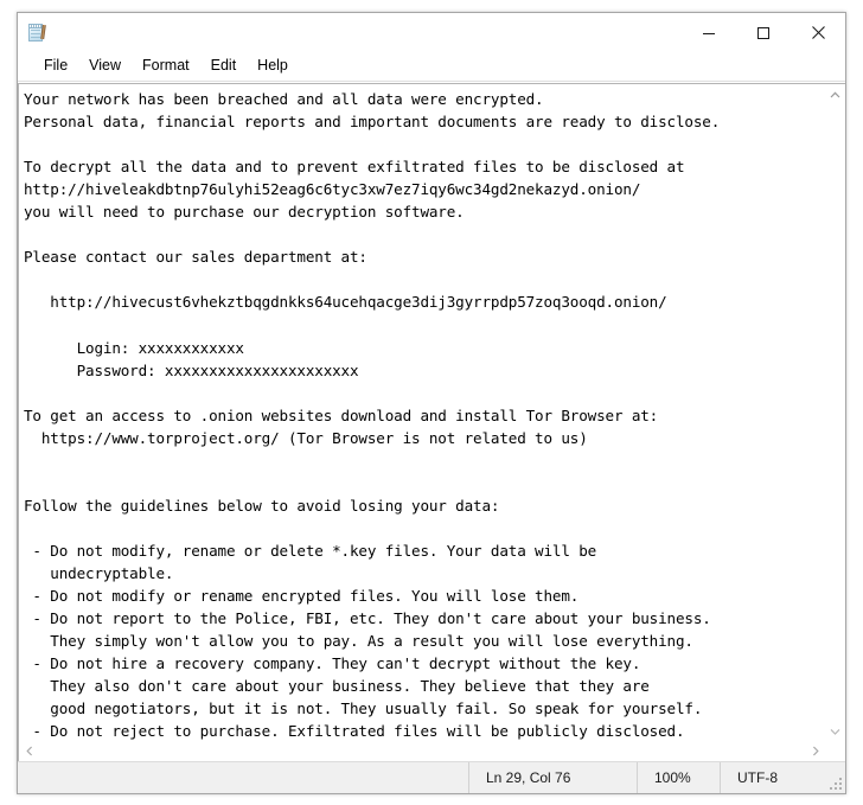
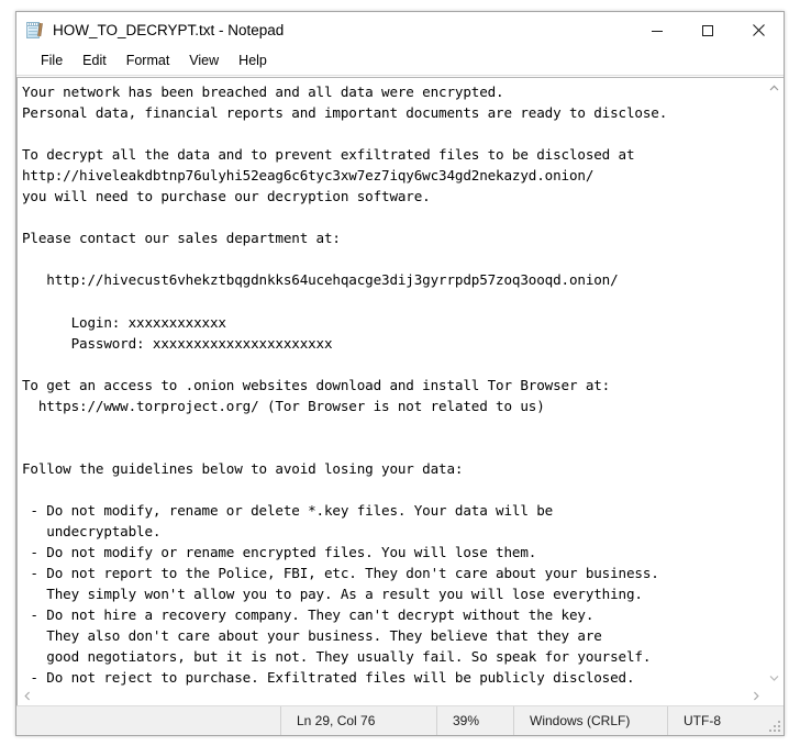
+ HOW_TO_DECRYPT.txt - Notepad
  File
- View
+ Edit
  Format
- Edit
+ View
  Help
  Your network has been breached and all data were encrypted.
  Personal data, financial reports and important documents are ready to disclose.
  To decrypt all the data and to prevent exfiltrated files to be disclosed at
  http://hiveleakdbtnp76ulyhi52eag6c6tyc3xw7ez7iqy6wc34gd2nekazyd.onion/
  you will need to purchase our decryption software.
  Please contact our sales department at:
  http://hivecust6vhekztbqgdnkks64ucehqacge3dij3gyrrpdp57zoq3ooqd.onion/
  Login: xxxxxxxxxxxx
  Password: xxxxxxxxxxxxxxxxxxxxxx
  To get an access to .onion websites download and install Tor Browser at:
  https://www.torproject.org/ (Tor Browser is not related to us)
  Follow the guidelines below to avoid losing your data:
  - Do not modify, rename or delete *.key files. Your data will be
  undecryptable.
  - Do not modify or rename encrypted files. You will lose them.
  - Do not report to the Police, FBI, etc. They don't care about your business.
  They simply won't allow you to pay. As a result you will lose everything.
  - Do not hire a recovery company. They can't decrypt without the key.
  They also don't care about your business. They believe that they are
  good negotiators, but it is not. They usually fail. So speak for yourself.
  - Do not reject to purchase. Exfiltrated files will be publicly disclosed.
  Ln 29, Col 76
- 100%
+ 39%
+ Windows (CRLF)
  UTF-8
